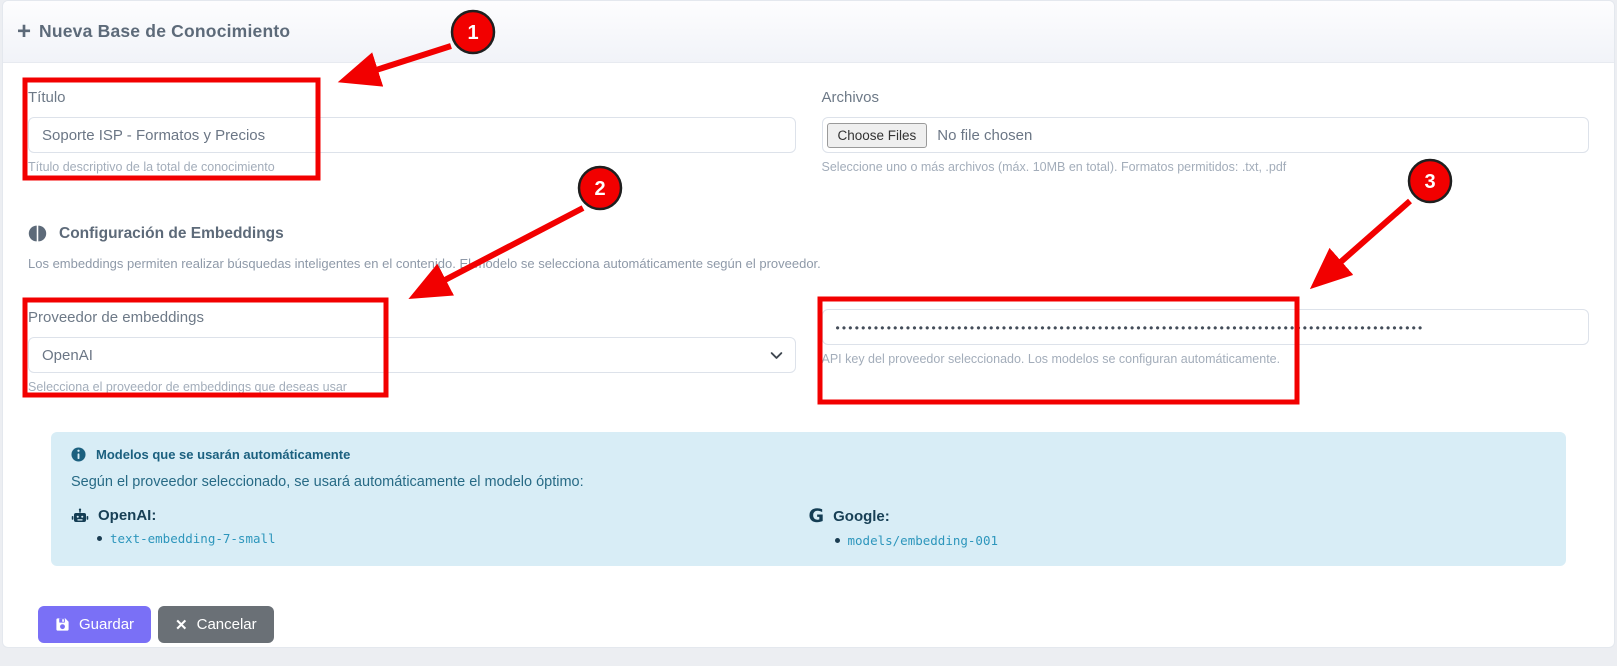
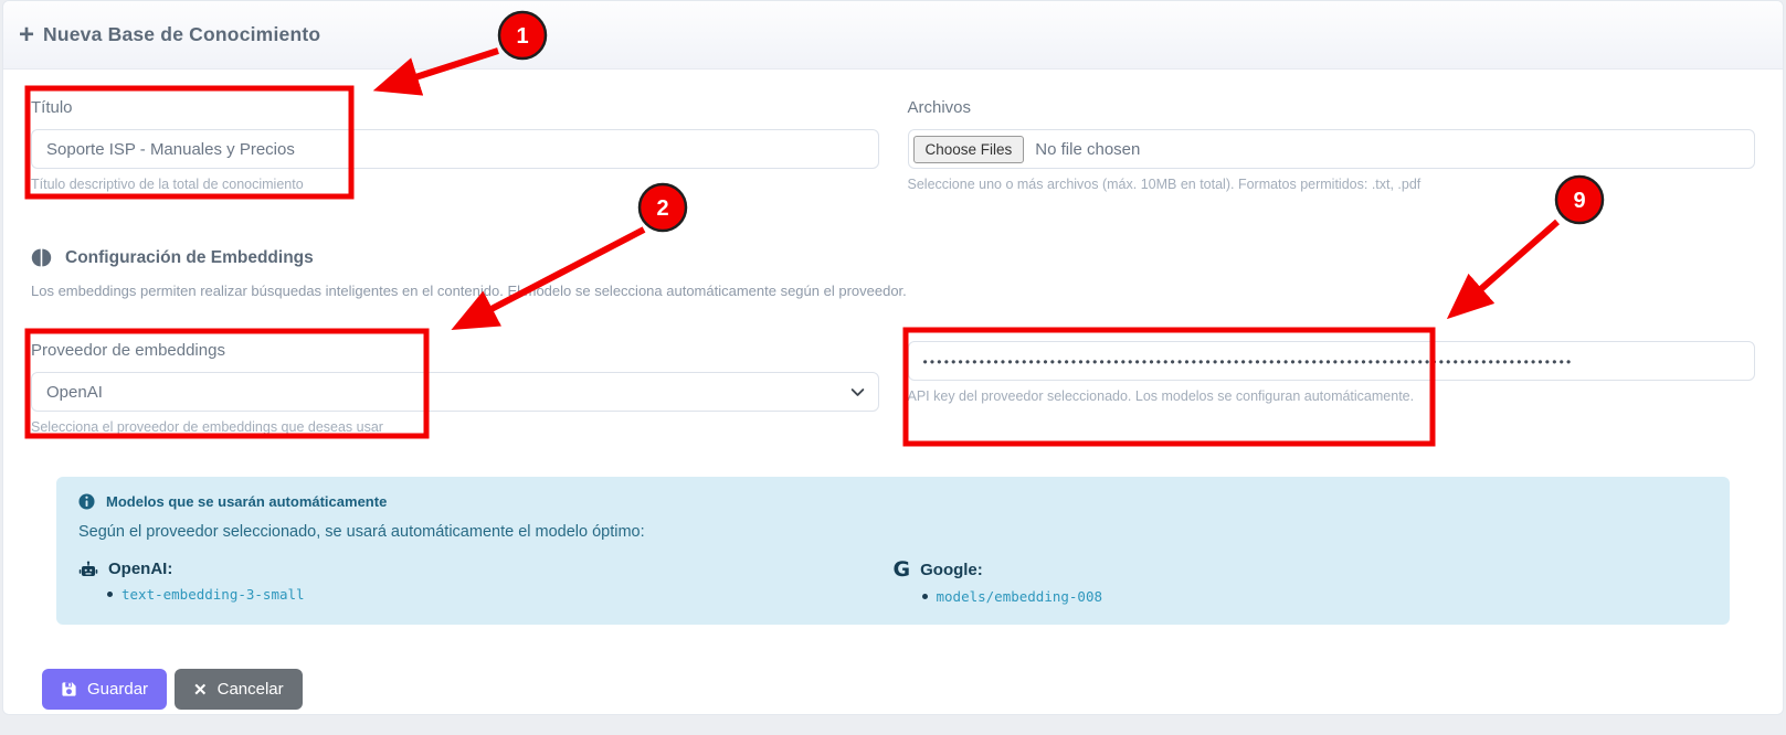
  +
  Nueva Base de Conocimiento
  Título
- Soporte ISP - Formatos y Precios
+ Soporte ISP - Manuales y Precios
  Título descriptivo de la total de conocimiento
  Archivos
  Choose Files
  No file chosen
  Seleccione uno o más archivos (máx. 10MB en total). Formatos permitidos: .txt, .pdf
  Configuración de Embeddings
  Los embeddings permiten realizar búsquedas inteligentes en el contenido. Elodelo se selecciona automáticamente según el proveedor.
  Proveedor de embeddings
  OpenAI
  Selecciona el proveedor de embeddings que deseas usar
  ••••••••••••••••••••••••••••••••••••••••••••••••••••••••••••••••••••••••••••••••••••••••••••
  API key del proveedor seleccionado. Los modelos se configuran automáticamente.
  Modelos que se usarán automáticamente
  Según el proveedor seleccionado, se usará automáticamente el modelo óptimo:
  OpenAI:
- text-embedding-7-small
+ text-embedding-3-small
  G
  Google:
- models/embedding-001
+ models/embedding-008
  Guardar
  ✕
  Cancelar
  1
  2
- 3
+ 9
